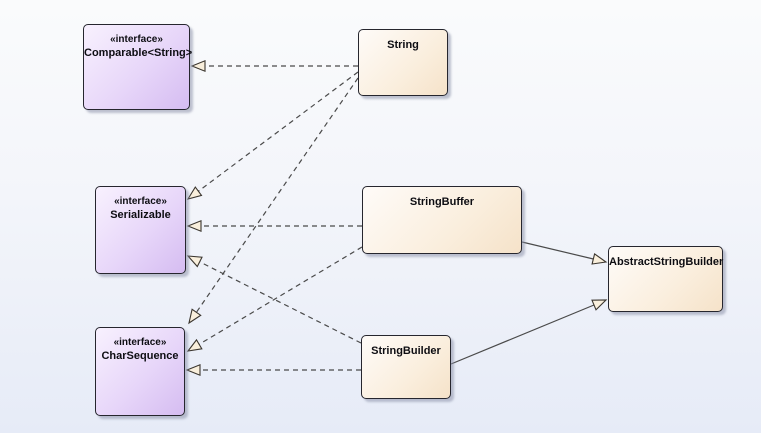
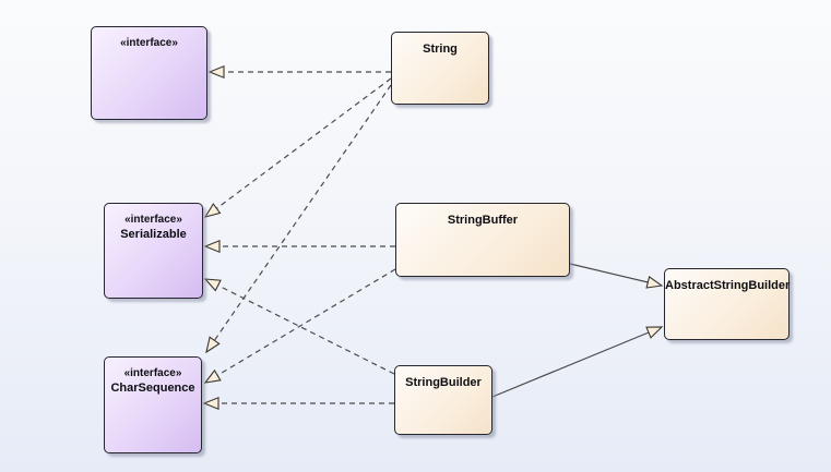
  «interface»
- Comparable<String>
  String
  «interface»
  Serializable
  StringBuffer
  «interface»
  CharSequence
  StringBuilder
  AbstractStringBuilder
